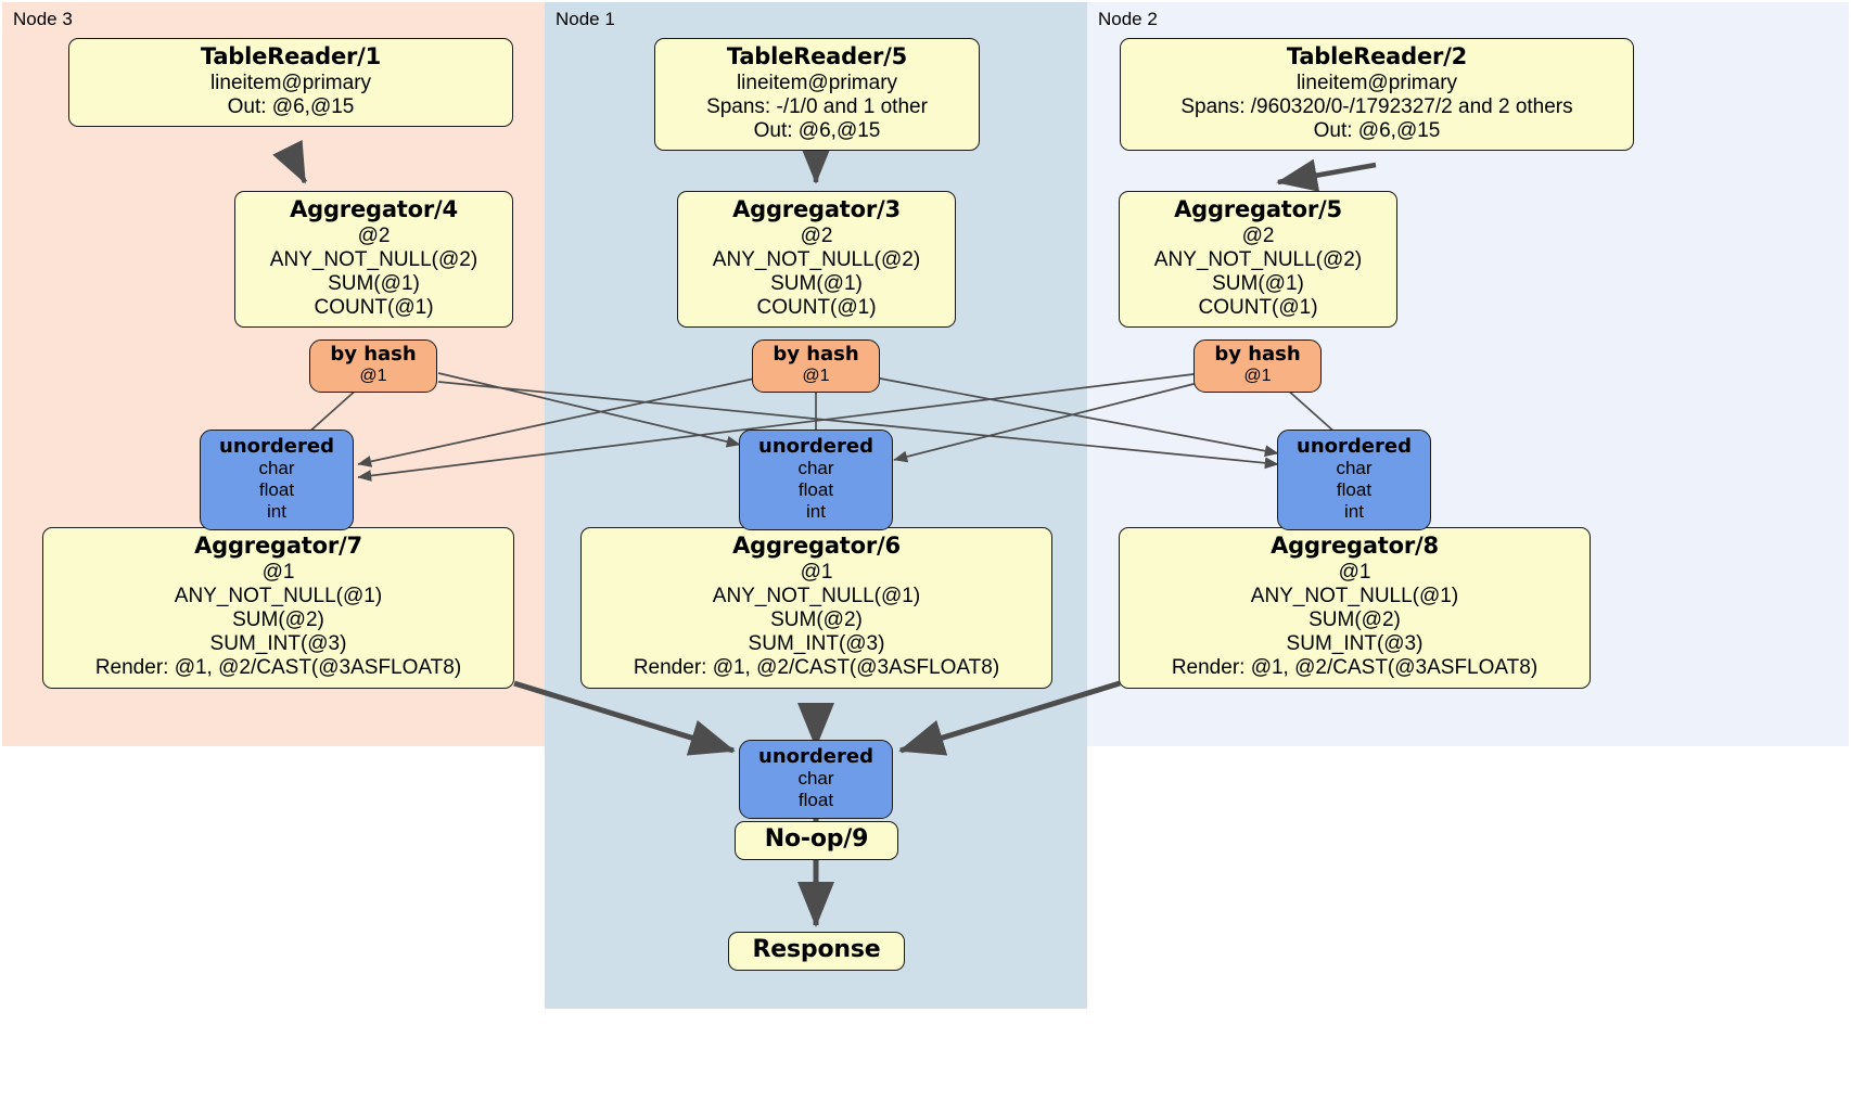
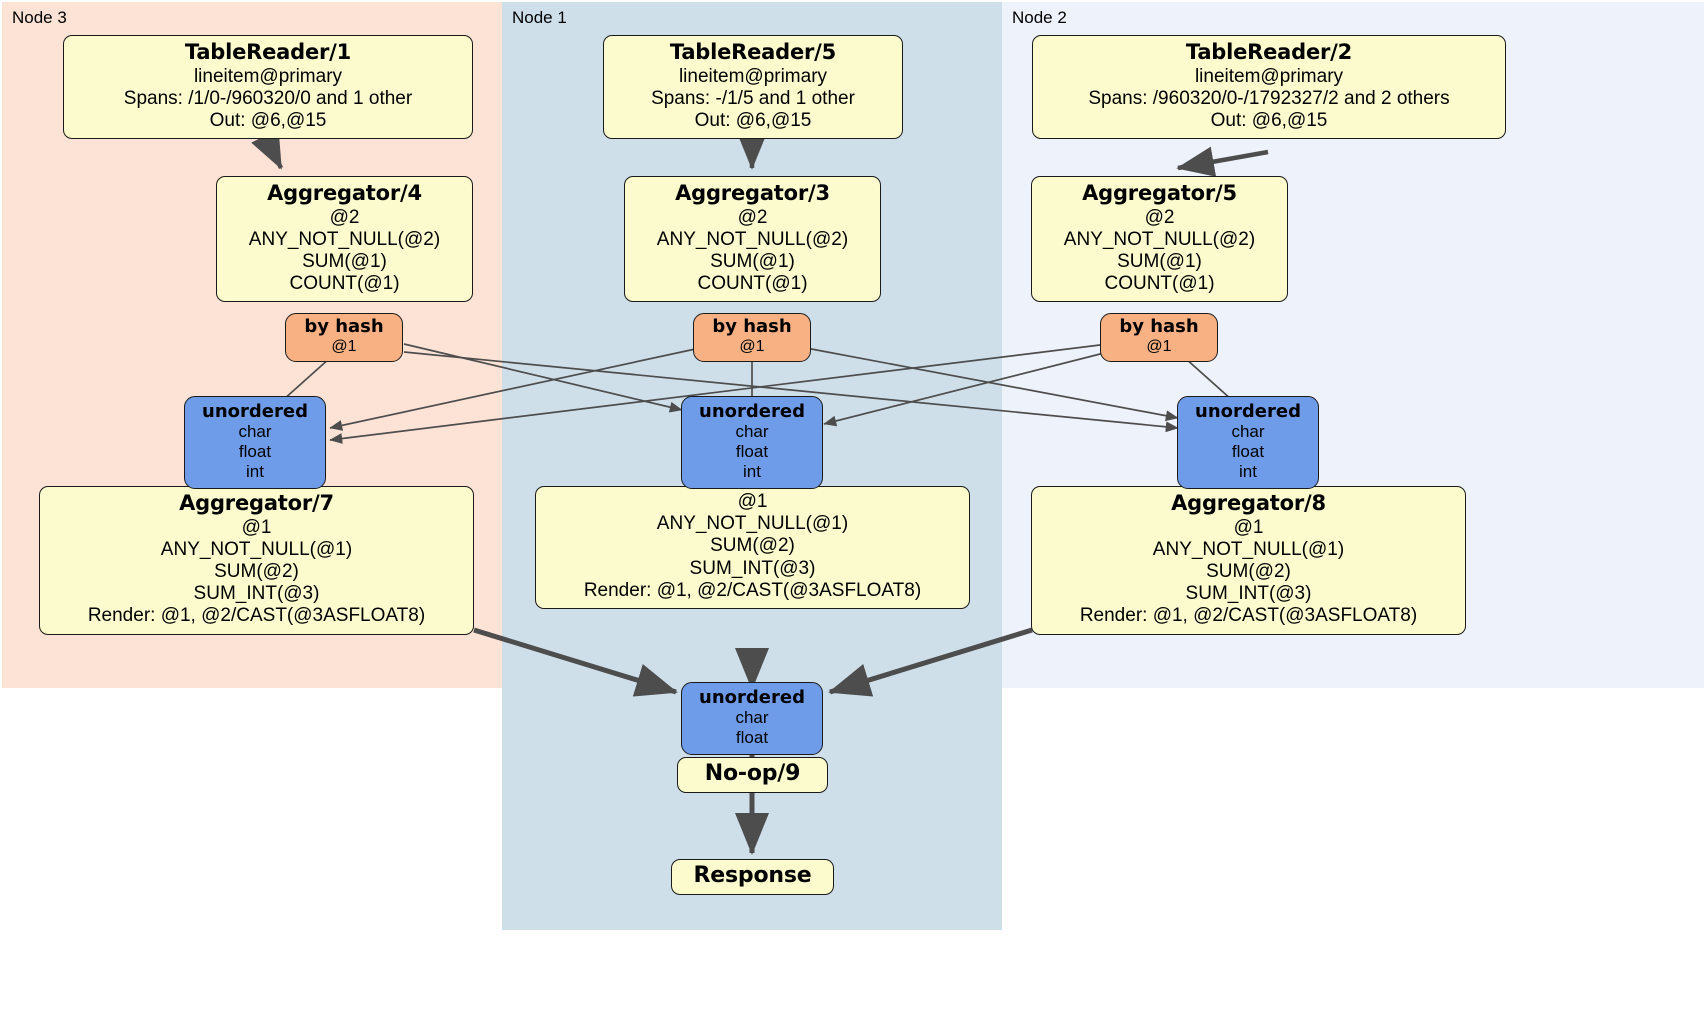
  Node 3
  Node 1
  Node 2
  TableReader/1
  lineitem@primary
+ Spans: /1/0-/960320/0 and 1 other
  Out: @6,@15
  TableReader/5
  lineitem@primary
- Spans: -/1/0 and 1 other
+ Spans: -/1/5 and 1 other
  Out: @6,@15
  TableReader/2
  lineitem@primary
  Spans: /960320/0-/1792327/2 and 2 others
  Out: @6,@15
  Aggregator/4
  @2
  ANY_NOT_NULL(@2)
  SUM(@1)
  COUNT(@1)
  Aggregator/3
  @2
  ANY_NOT_NULL(@2)
  SUM(@1)
  COUNT(@1)
  Aggregator/5
  @2
  ANY_NOT_NULL(@2)
  SUM(@1)
  COUNT(@1)
  by hash
  @1
  by hash
  @1
  by hash
  @1
  unordered
  char
  float
  int
  unordered
  char
  float
  int
  unordered
  char
  float
  int
  Aggregator/7
  @1
  ANY_NOT_NULL(@1)
  SUM(@2)
  SUM_INT(@3)
  Render: @1, @2/CAST(@3ASFLOAT8)
- Aggregator/6
  @1
  ANY_NOT_NULL(@1)
  SUM(@2)
  SUM_INT(@3)
  Render: @1, @2/CAST(@3ASFLOAT8)
  Aggregator/8
  @1
  ANY_NOT_NULL(@1)
  SUM(@2)
  SUM_INT(@3)
  Render: @1, @2/CAST(@3ASFLOAT8)
  unordered
  char
  float
  No-op/9
  Response
